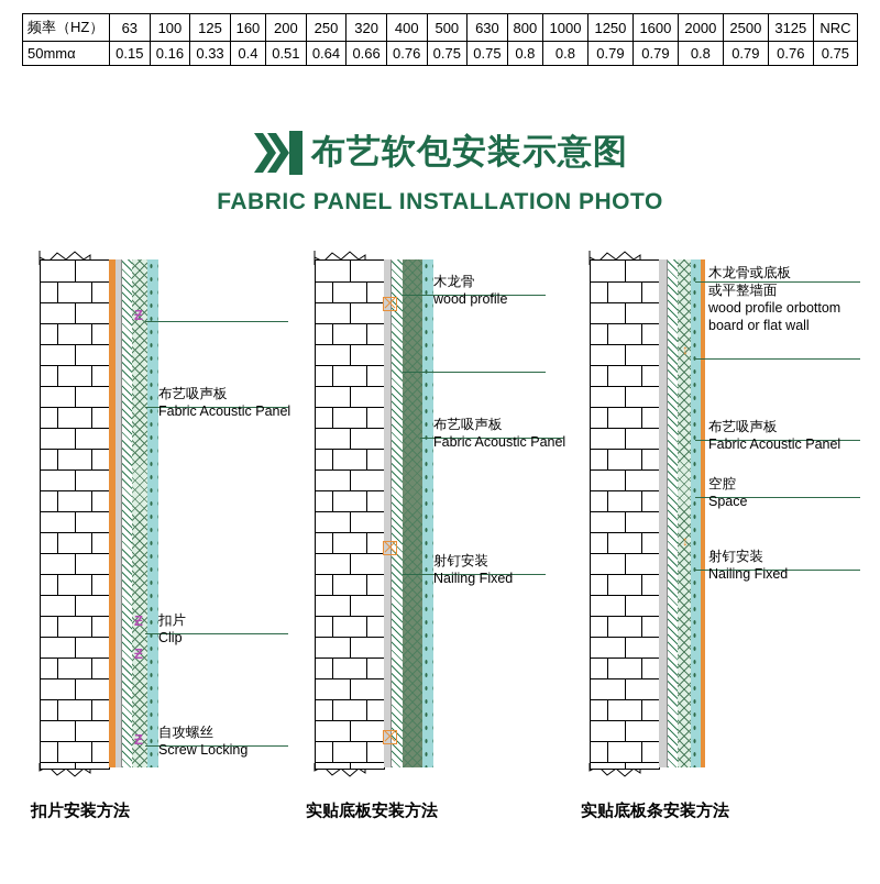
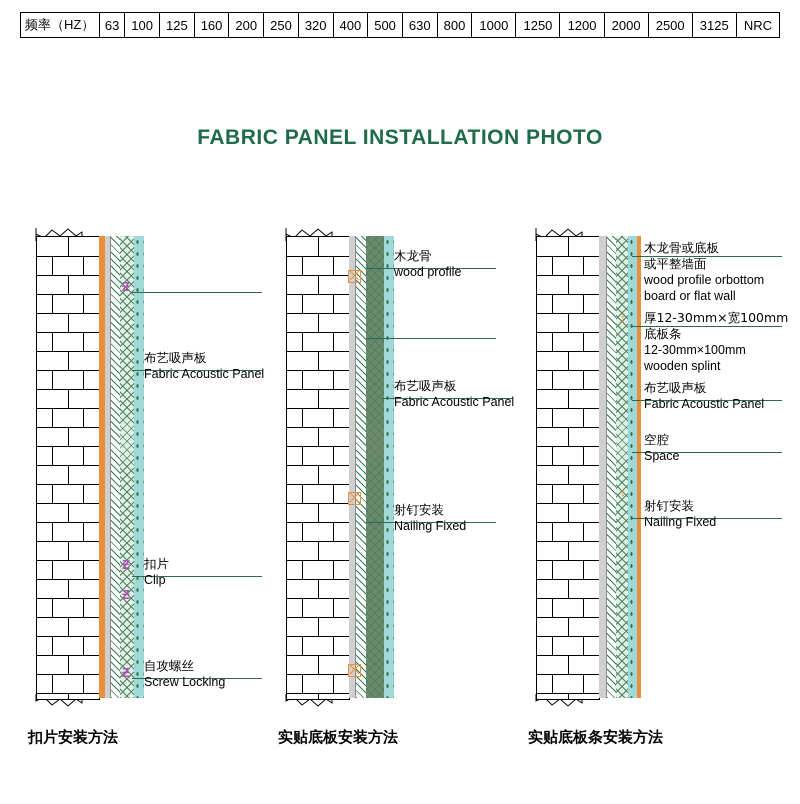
- 频率（HZ）	63	100	125	160	200	250	320	400	500	630	800	1000	1250	1600	2000	2500	3125	NRC
+ 频率（HZ）	63	100	125	160	200	250	320	400	500	630	800	1000	1250	1200	2000	2500	3125	NRC
- 50mmα	0.15	0.16	0.33	0.4	0.51	0.64	0.66	0.76	0.75	0.75	0.8	0.8	0.79	0.79	0.8	0.79	0.76	0.75
- 布艺软包安装示意图
  FABRIC PANEL INSTALLATION PHOTO
  Ƶ
  Ƶ
  Ƶ
  Ƶ
  布艺吸声板
  Fabric Acoustic Panel
  扣片
  Clip
  自攻螺丝
  Screw Locking
  木龙骨
  wood profile
  布艺吸声板
  Fabric Acoustic Panel
  射钉安装
  Nailing Fixed
  ↕
  ↕
  木龙骨或底板
  或平整墙面
  wood profile orbottom
  board or flat wall
+ 厚12-30mm×宽100mm
+ 底板条
+ 12-30mm×100mm
+ wooden splint
  布艺吸声板
  Fabric Acoustic Panel
  空腔
  Space
  射钉安装
  Nailing Fixed
  扣片安装方法
  实贴底板安装方法
  实贴底板条安装方法
